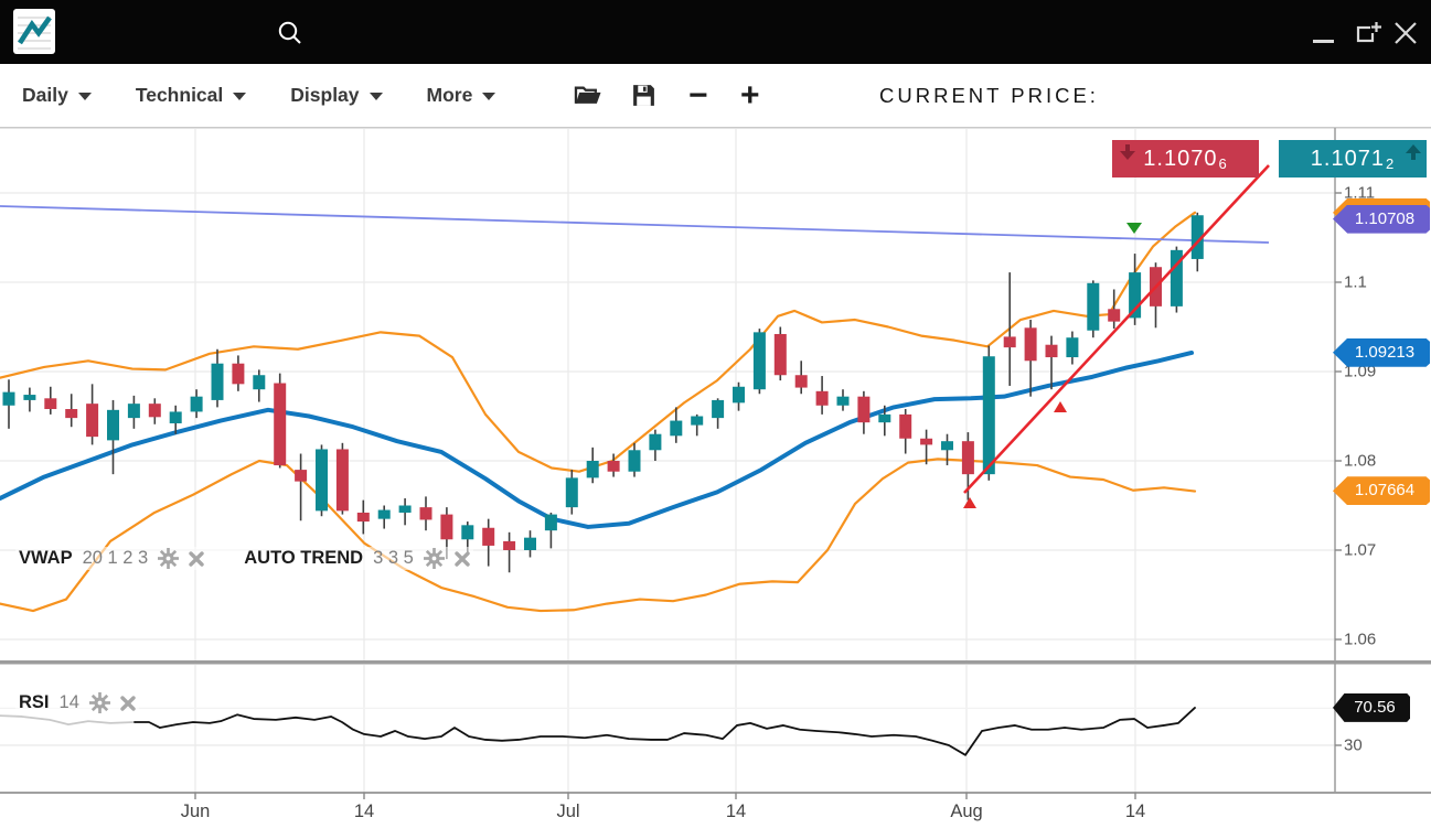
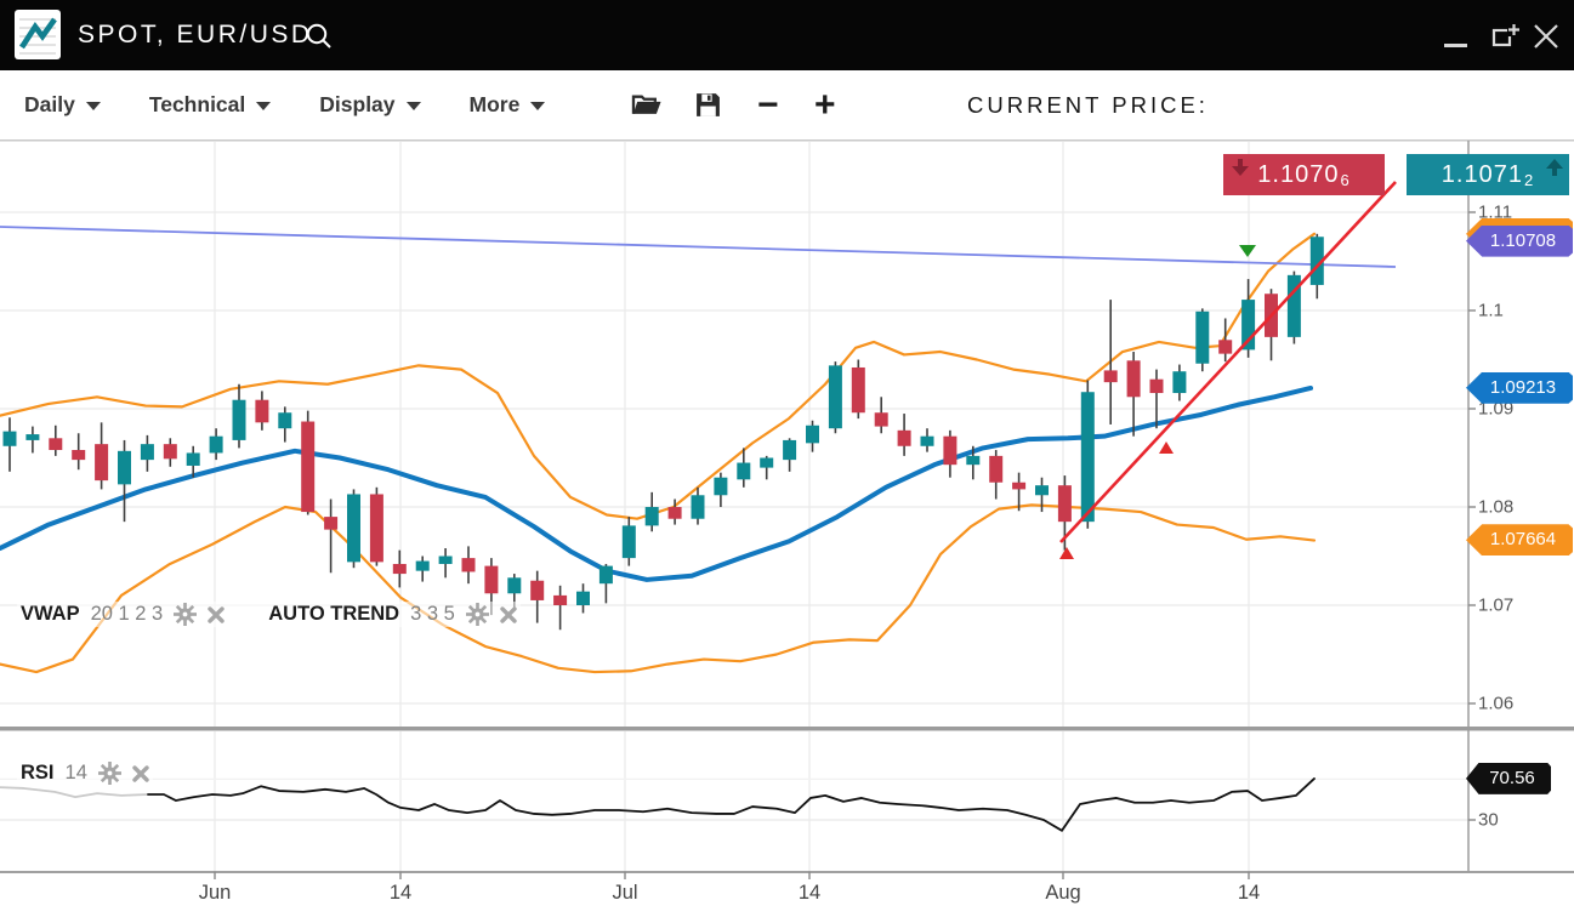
  1.11
  1.1
  1.09
  1.08
  1.07
  1.06
  30
  Jun
  14
  Jul
  14
  Aug
  14
  1.10708
  1.09213
  1.07664
  70.56
  VWAP
  20 1 2 3
  AUTO TREND
  3 3 5
  RSI
  14
+ SPOT, EUR/USD
  Daily
  Technical
  Display
  More
  −
  +
  CURRENT PRICE:
  1.1070
  6
  1.1071
  2
